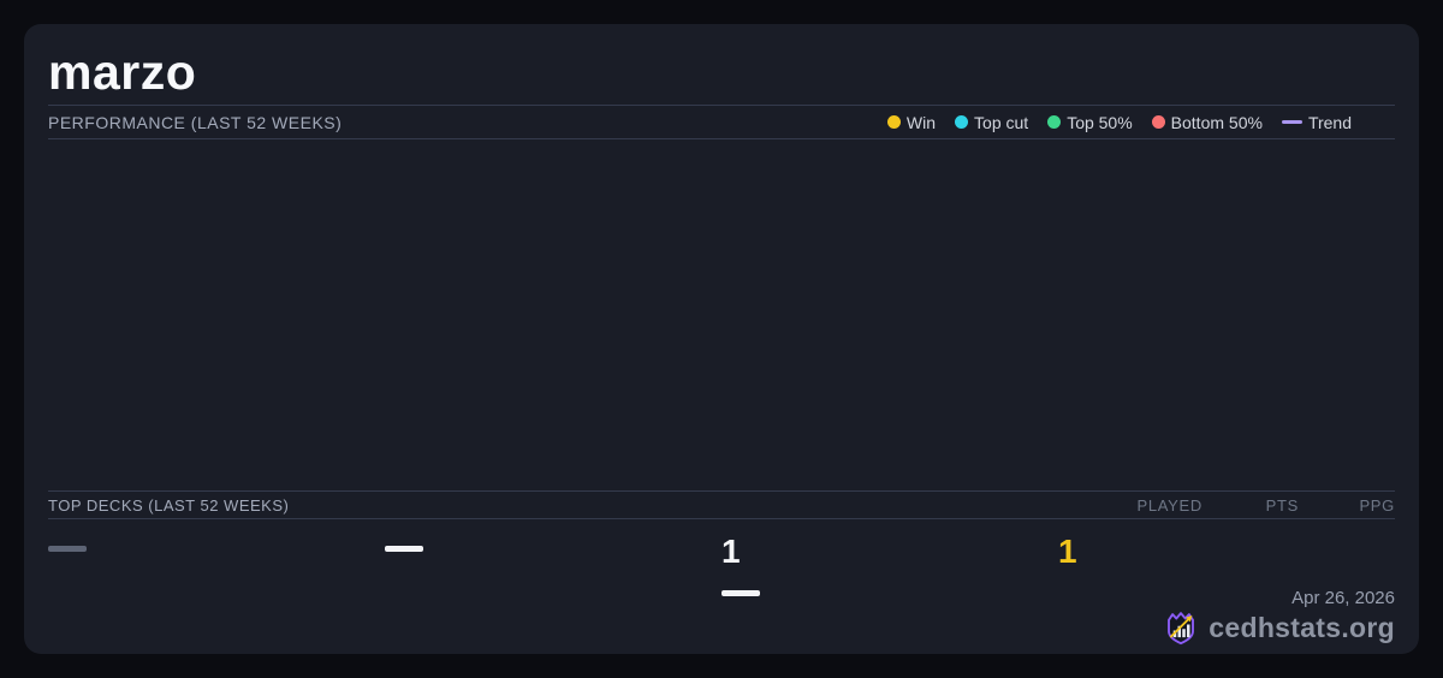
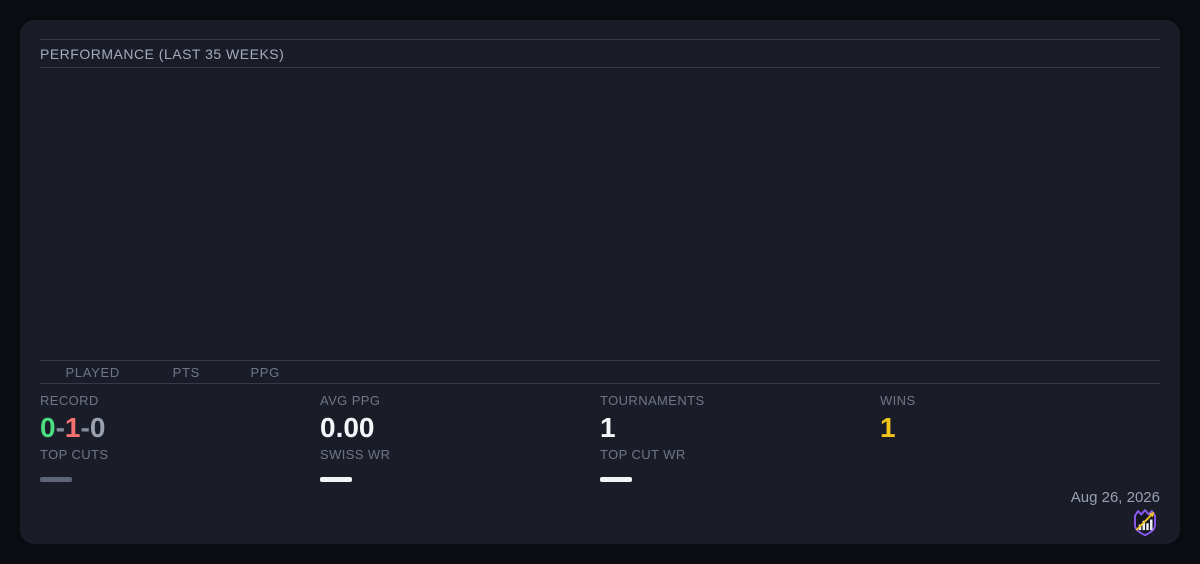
- marzo
- PERFORMANCE (LAST 52 WEEKS)
+ PERFORMANCE (LAST 35 WEEKS)
- Win
- Top cut
- Top 50%
- Bottom 50%
- Trend
- TOP DECKS (LAST 52 WEEKS)
  PLAYED
  PTS
  PPG
+ RECORD
+ 0-1-0
+ TOP CUTS
+ AVG PPG
+ 0.00
+ SWISS WR
+ TOURNAMENTS
  1
+ TOP CUT WR
+ WINS
  1
- Apr 26, 2026
+ Aug 26, 2026
- cedhstats.org
